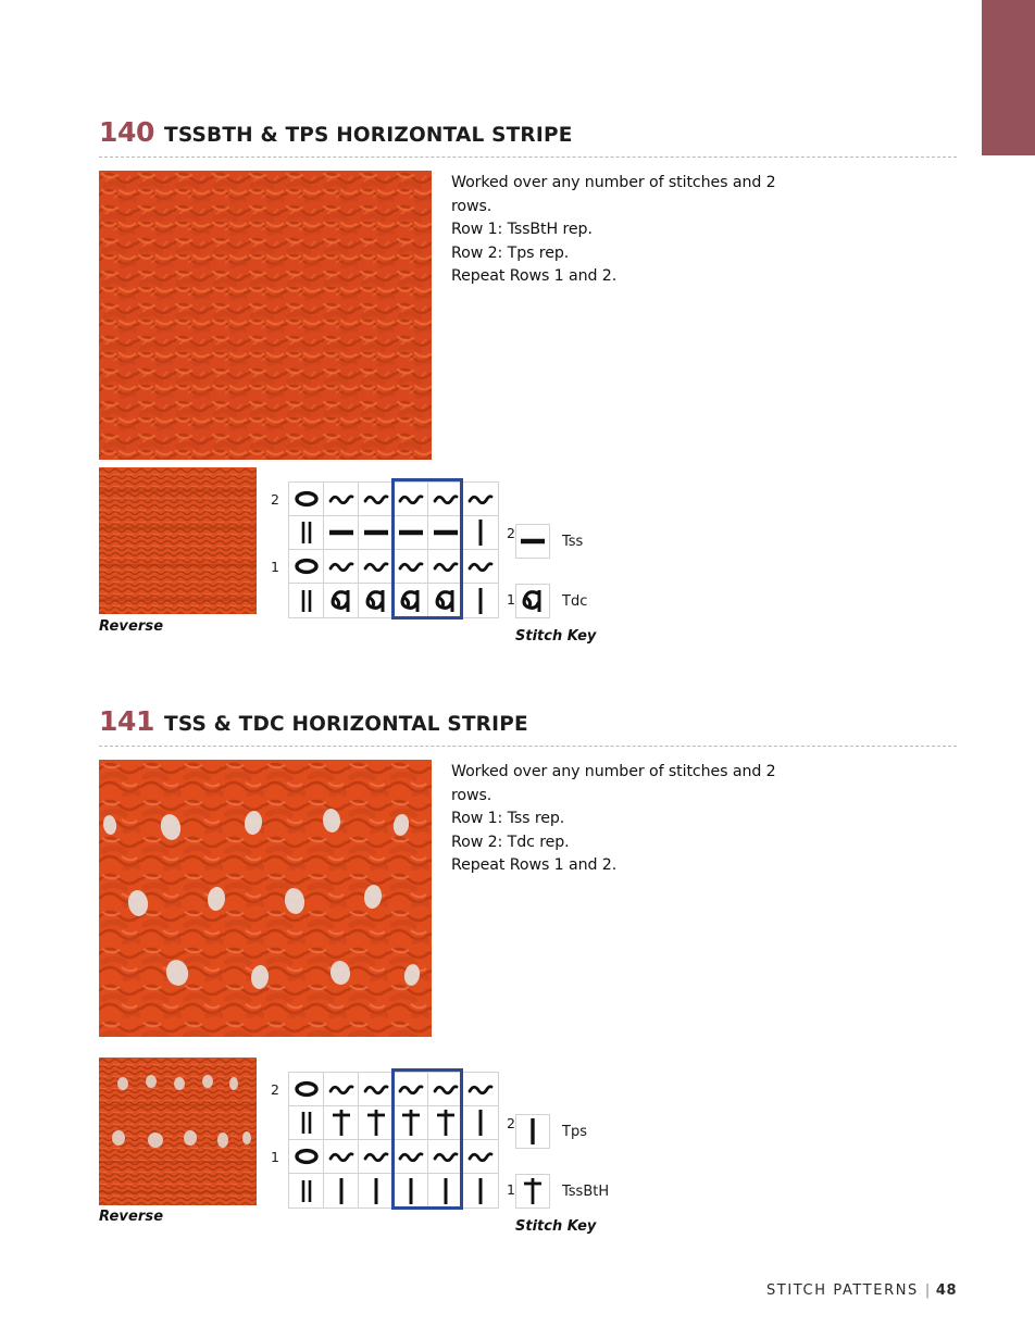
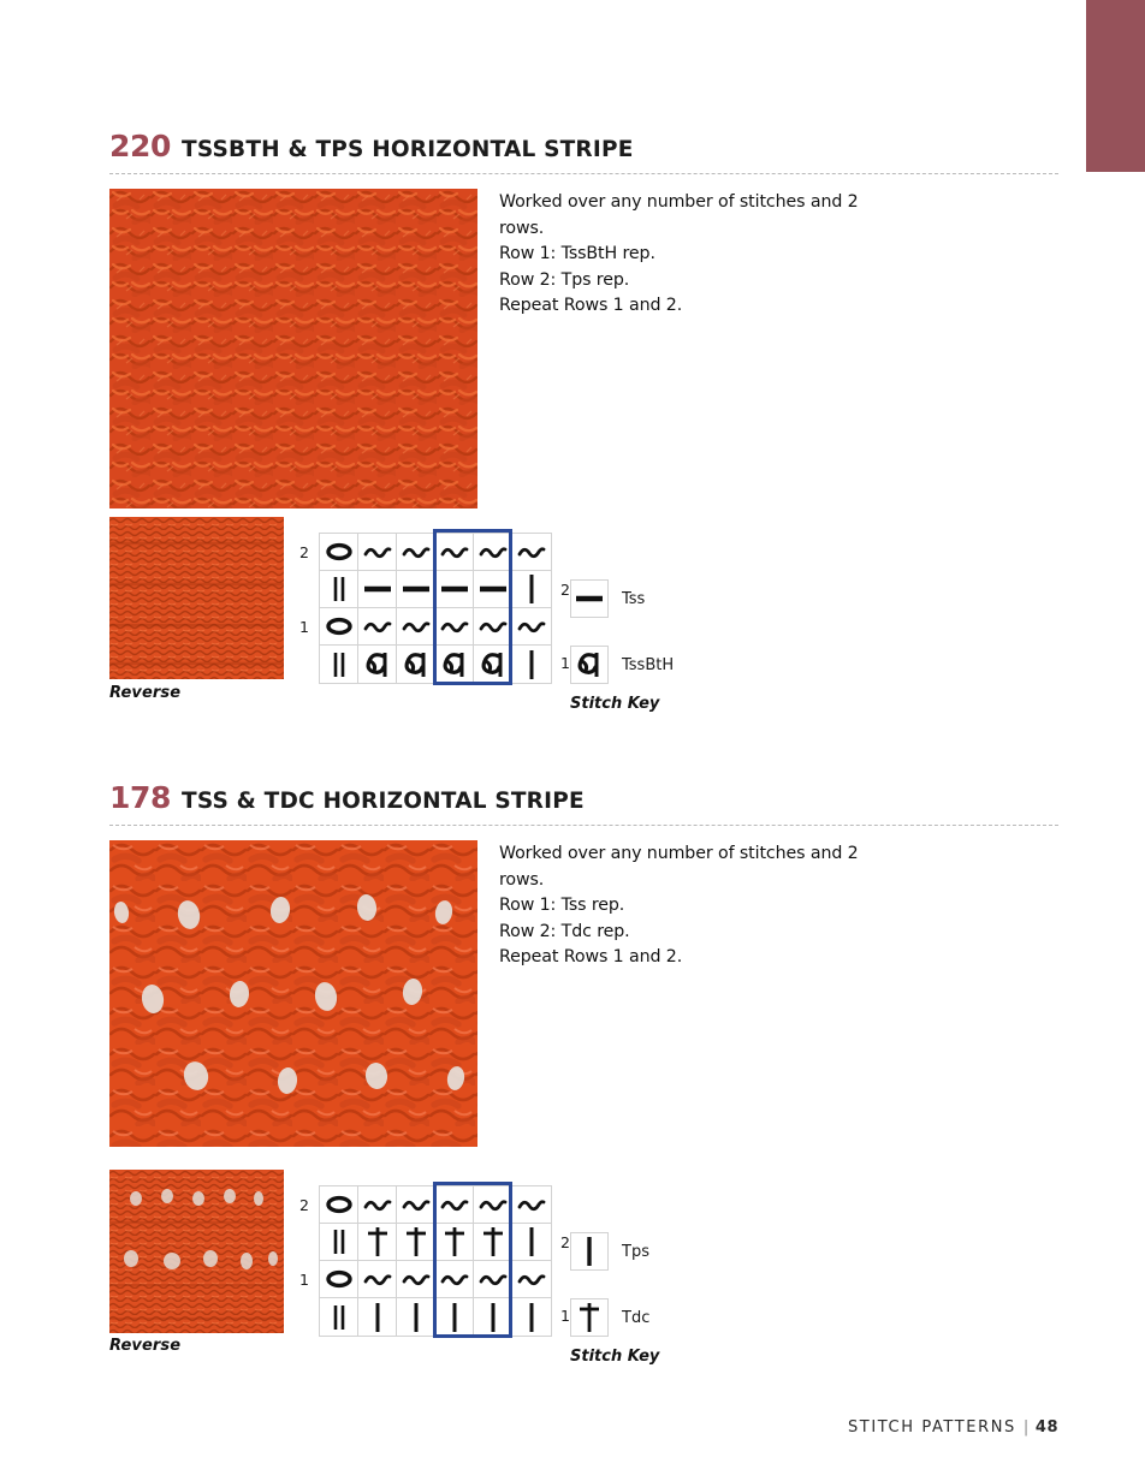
- 140 TSSBTH & TPS HORIZONTAL STRIPE
+ 220 TSSBTH & TPS HORIZONTAL STRIPE
  Worked over any number of stitches and 2 rows.
  Row 1: TssBtH rep.
  Row 2: Tps rep.
  Repeat Rows 1 and 2.
  Reverse
  2
  1
  2
  1
  Tss
- Tdc
+ TssBtH
  Stitch Key
- 141 TSS & TDC HORIZONTAL STRIPE
+ 178 TSS & TDC HORIZONTAL STRIPE
  Worked over any number of stitches and 2 rows.
  Row 1: Tss rep.
  Row 2: Tdc rep.
  Repeat Rows 1 and 2.
  Reverse
  2
  1
  2
  1
  Tps
- TssBtH
+ Tdc
  Stitch Key
  STITCH PATTERNS | 48
